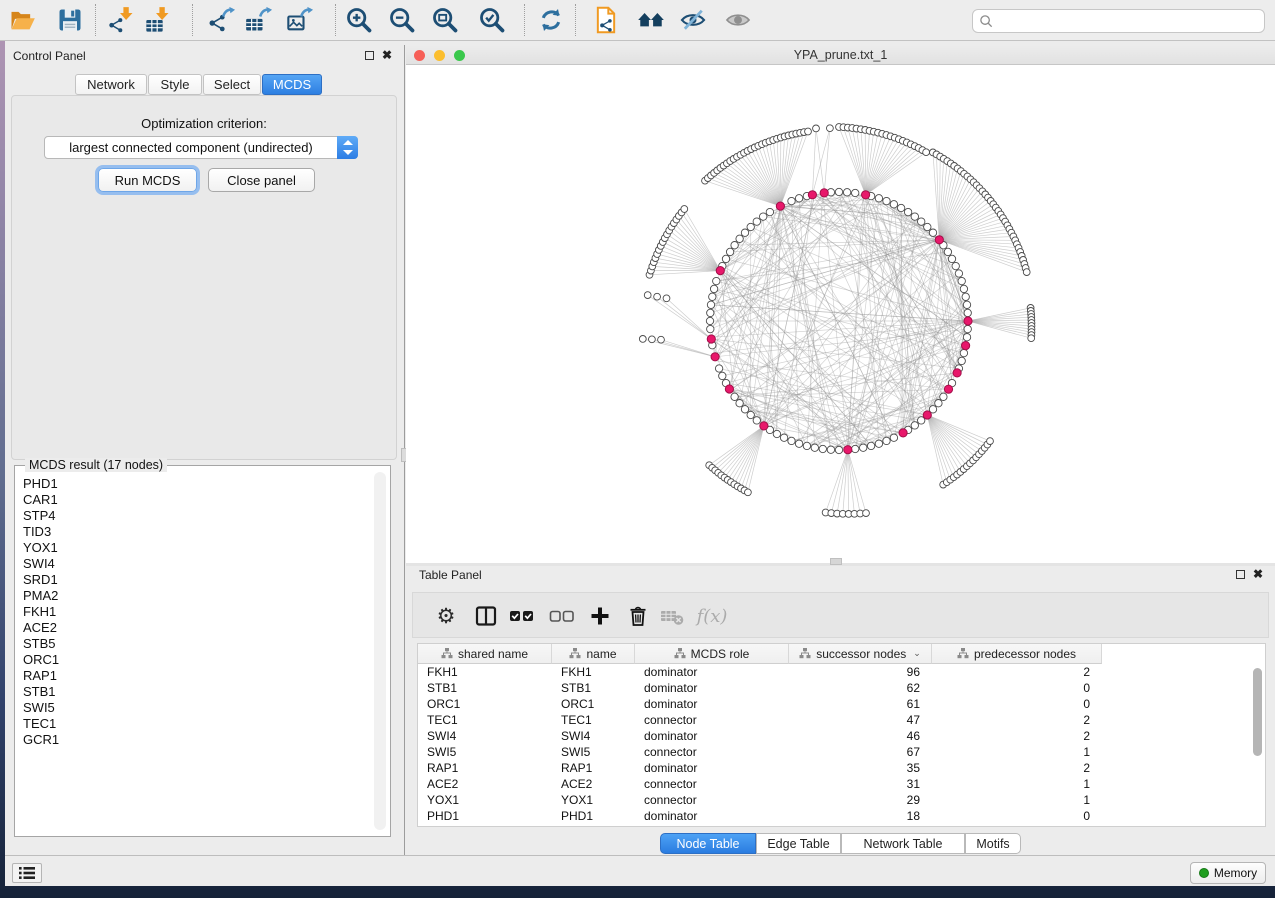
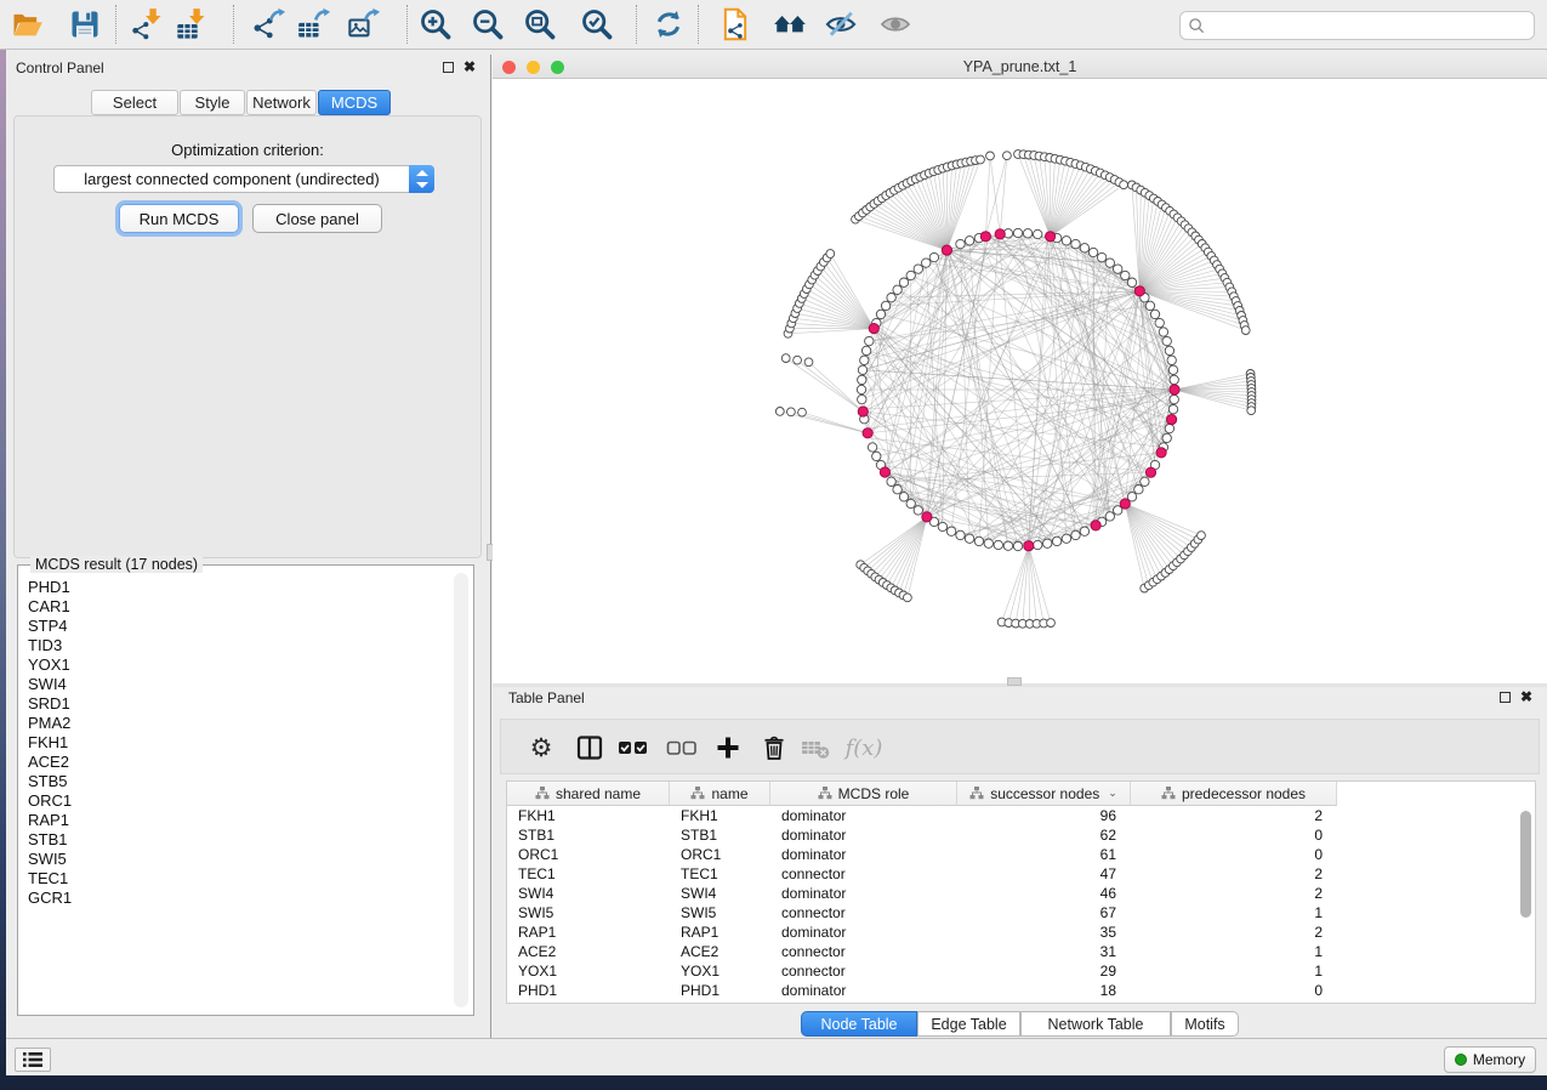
  Control Panel
  ✖
- Network
+ Select
  Style
- Select
+ Network
  MCDS
  Optimization criterion:
  largest connected component (undirected)
  Run MCDS
  Close panel
  MCDS result (17 nodes)
  PHD1
  CAR1
  STP4
  TID3
  YOX1
  SWI4
  SRD1
  PMA2
  FKH1
  ACE2
  STB5
  ORC1
  RAP1
  STB1
  SWI5
  TEC1
  GCR1
  YPA_prune.txt_1
  Table Panel
  ✖
  ⚙
  f(x)
  shared name
  name
  MCDS role
  successor nodes
  ⌄
  predecessor nodes
  FKH1
  FKH1
  dominator
  96
  2
  STB1
  STB1
  dominator
  62
  0
  ORC1
  ORC1
  dominator
  61
  0
  TEC1
  TEC1
  connector
  47
  2
  SWI4
  SWI4
  dominator
  46
  2
  SWI5
  SWI5
  connector
  67
  1
  RAP1
  RAP1
  dominator
  35
  2
  ACE2
  ACE2
  connector
  31
  1
  YOX1
  YOX1
  connector
  29
  1
  PHD1
  PHD1
  dominator
  18
  0
  Node Table
  Edge Table
  Network Table
  Motifs
  Memory
